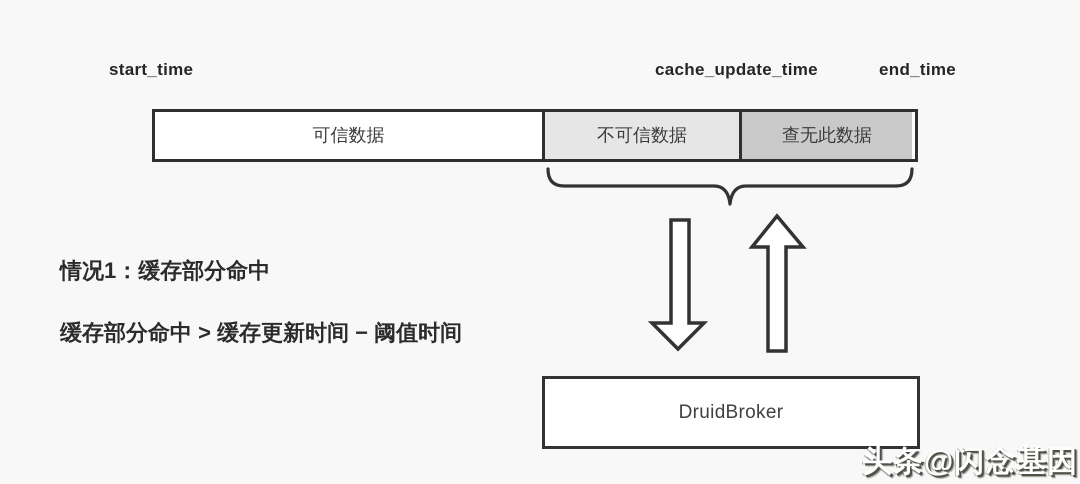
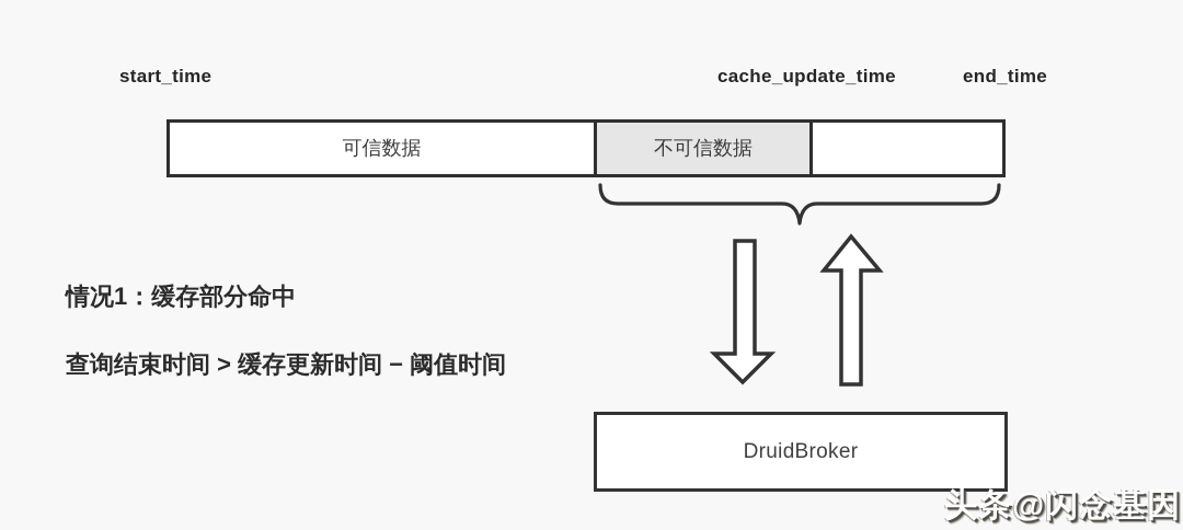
  start_time
  cache_update_time
  end_time
  可信数据
  不可信数据
- 查无此数据
  DruidBroker
  情况1：缓存部分命中
- 缓存部分命中 > 缓存更新时间 − 阈值时间
+ 查询结束时间 > 缓存更新时间 − 阈值时间
  头条@闪念基因
